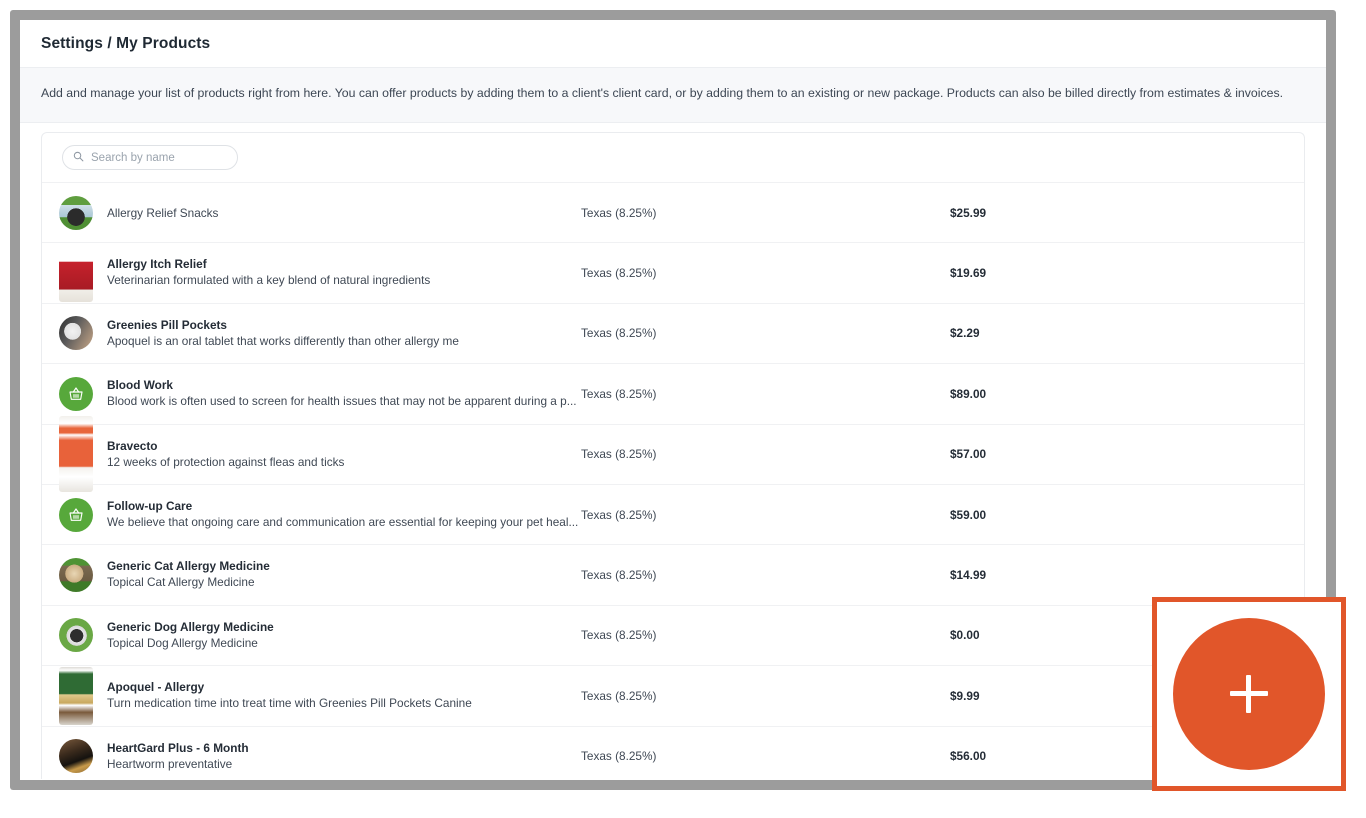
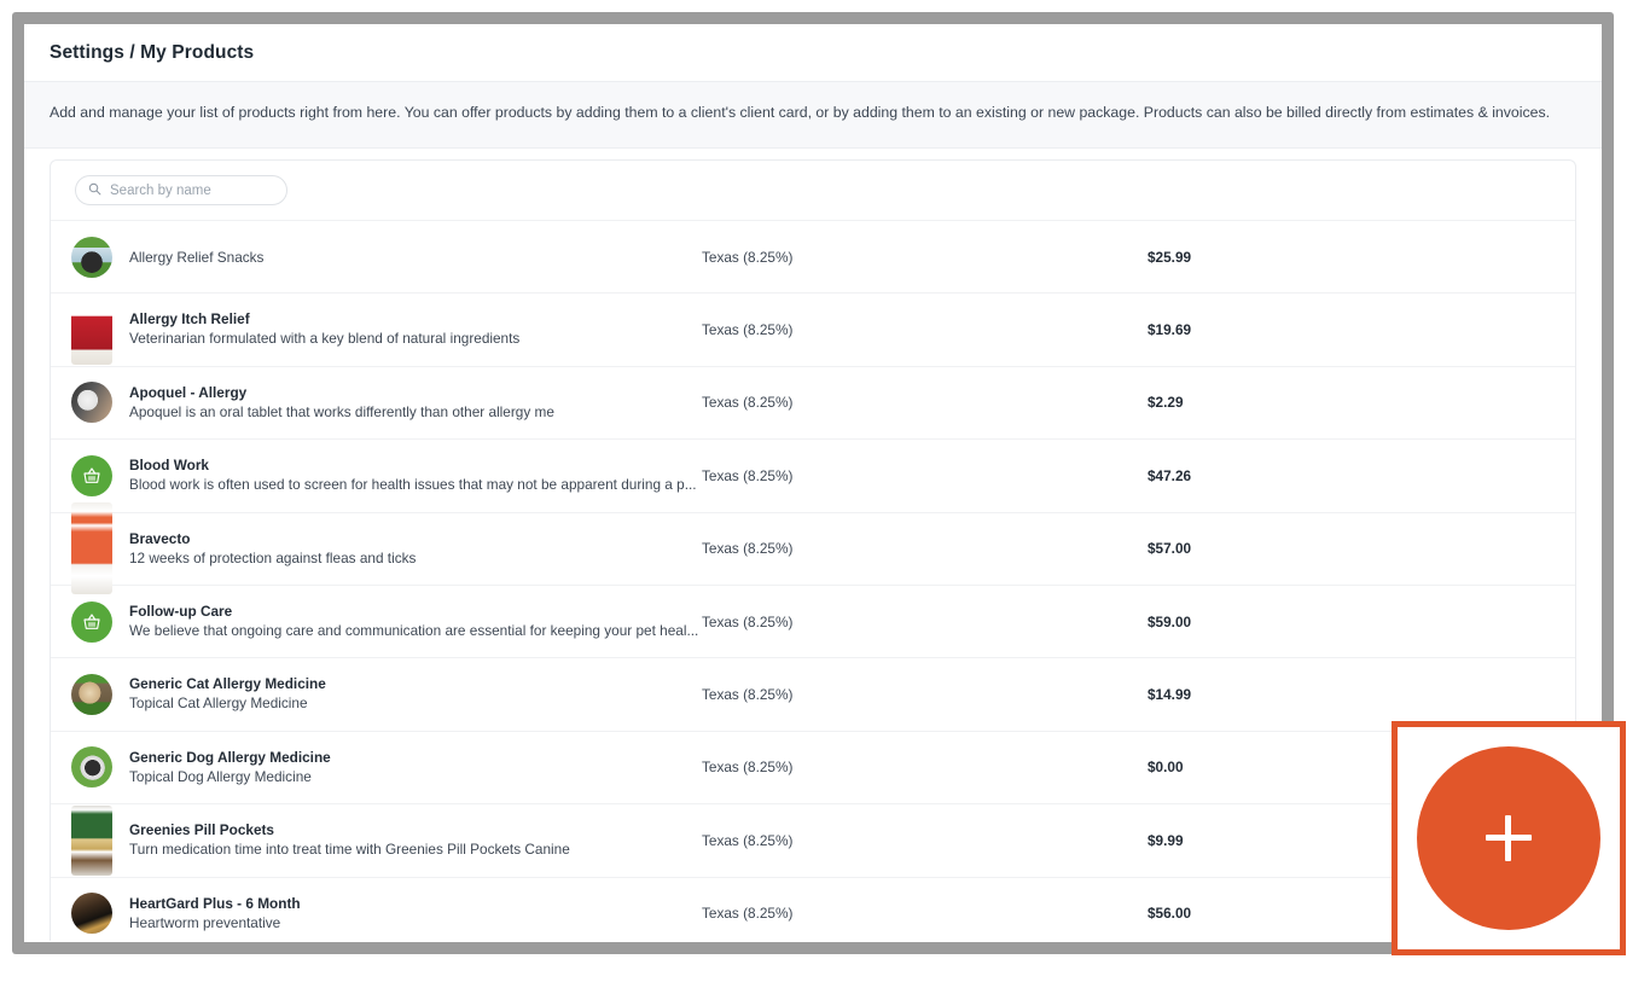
  Settings / My Products
  Add and manage your list of products right from here. You can offer products by adding them to a client's client card, or by adding them to an existing or new package. Products can also be billed directly from estimates & invoices.
  Search by name
  Allergy Relief Snacks
  Texas (8.25%)
  $25.99
  Allergy Itch Relief
  Veterinarian formulated with a key blend of natural ingredients
  Texas (8.25%)
  $19.69
- Greenies Pill Pockets
+ Apoquel - Allergy
  Apoquel is an oral tablet that works differently than other allergy me
  Texas (8.25%)
  $2.29
  Blood Work
  Blood work is often used to screen for health issues that may not be apparent during a p...
  Texas (8.25%)
- $89.00
+ $47.26
  Bravecto
  12 weeks of protection against fleas and ticks
  Texas (8.25%)
  $57.00
  Follow-up Care
  We believe that ongoing care and communication are essential for keeping your pet heal...
  Texas (8.25%)
  $59.00
  Generic Cat Allergy Medicine
  Topical Cat Allergy Medicine
  Texas (8.25%)
  $14.99
  Generic Dog Allergy Medicine
  Topical Dog Allergy Medicine
  Texas (8.25%)
  $0.00
- Apoquel - Allergy
+ Greenies Pill Pockets
  Turn medication time into treat time with Greenies Pill Pockets Canine
  Texas (8.25%)
  $9.99
  HeartGard Plus - 6 Month
  Heartworm preventative
  Texas (8.25%)
  $56.00
